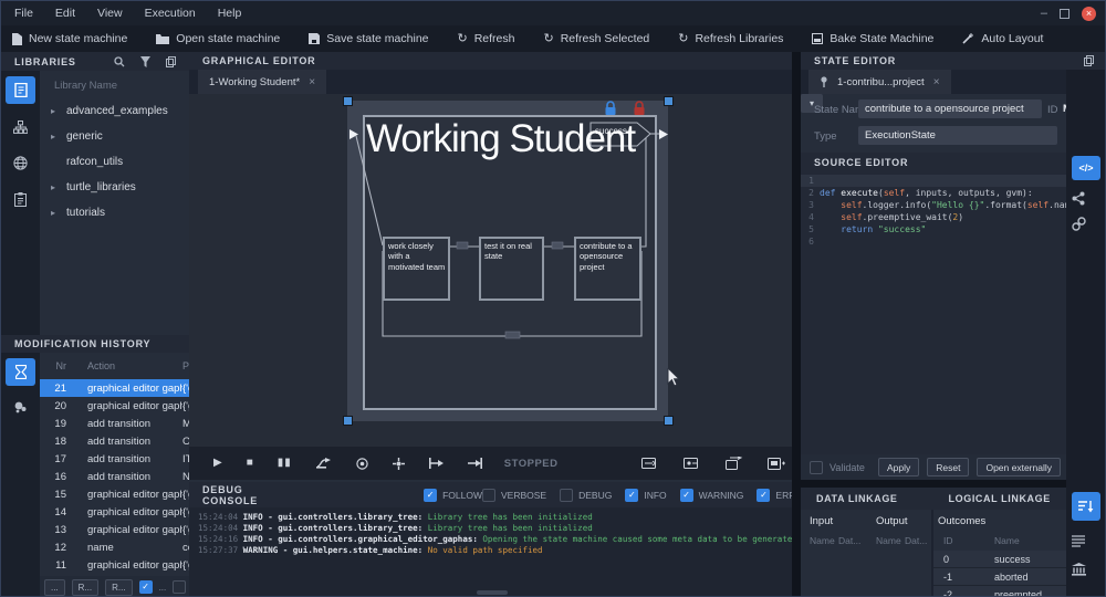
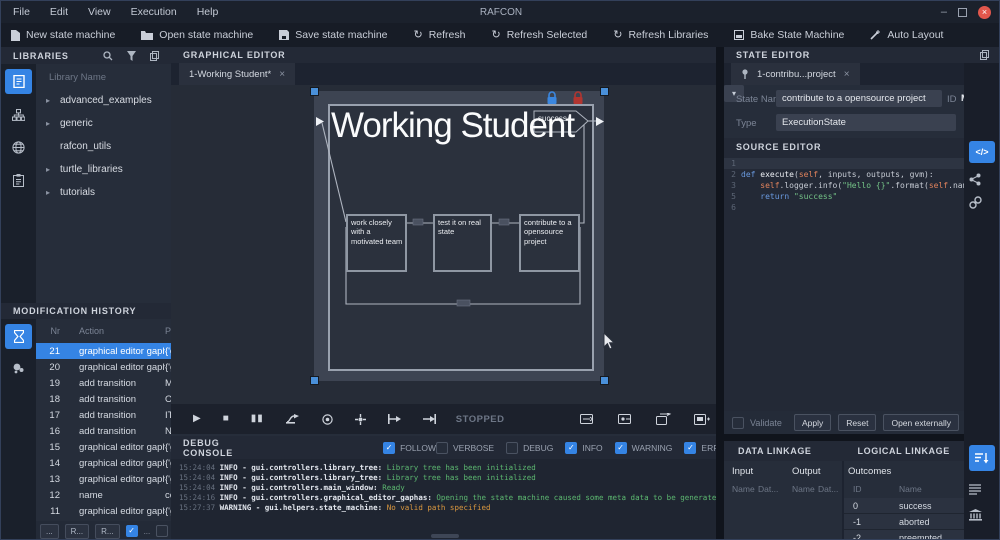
  File
  Edit
  View
  Execution
  Help
+ RAFCON
  –
  ×
  New state machine
  Open state machine
  Save state machine
  ↻
  Refresh
  ↻
  Refresh Selected
  ↻
  Refresh Libraries
  Bake State Machine
  Auto Layout
  LIBRARIES
  Library Name
  ▸
  advanced_examples
  ▸
  generic
  rafcon_utils
  ▸
  turtle_libraries
  ▸
  tutorials
  MODIFICATION HISTORY
  Nr
  Action
  21
  graphical editor gap
  20
  graphical editor gap
  19
  add transition
  M
  18
  add transition
  O
  17
  add transition
  16
  add transition
  N
  15
  graphical editor gap
  14
  graphical editor gap
  13
  graphical editor gap
  12
  name
  11
  graphical editor gap
  ...
  R...
  R...
  ✓
  ...
  GRAPHICAL EDITOR
  1-Working Student*
  ×
  success
  Working Student
  work closely with a motivated team
  test it on real state
  contribute to a opensource project
  ▶
  ■
  ▮▮
  STOPPED
  DEBUG CONSOLE
  ✓
  FOLLOW
  VERBOSE
  DEBUG
  ✓
  INFO
  ✓
  WARNING
  ✓
  15:24:04 INFO - gui.controllers.library_tree: Library tree has been initialized
  15:24:04 INFO - gui.controllers.library_tree: Library tree has been initialized
+ 15:24:04 INFO - gui.controllers.main_window: Ready
  15:24:16 INFO - gui.controllers.graphical_editor_gaphas: Opening the state machine caused some meta data to be generate
  15:27:37 WARNING - gui.helpers.state_machine: No valid path specified
  STATE EDITOR
  1-contribu...project
  ×
  State Na
  contribute to a opensource project
  ID
  Type
  ExecutionState
  ▾
  SOURCE EDITOR
  1
  2 def execute(self, inputs, outputs, gvm):
  3 self.logger.info("Hello {}".format(self.na
- 4 self.preemptive_wait(2)
  5 return "success"
  6
  Validate
  Apply
  Reset
  Open externally
  DATA LINKAGE
  LOGICAL LINKAGE
  Input
  Output
  Name
  Dat...
  Name
  Dat...
  Outcomes
  ID
  Name
  0
  success
  -1
  aborted
  -2
  preempted
  </>
